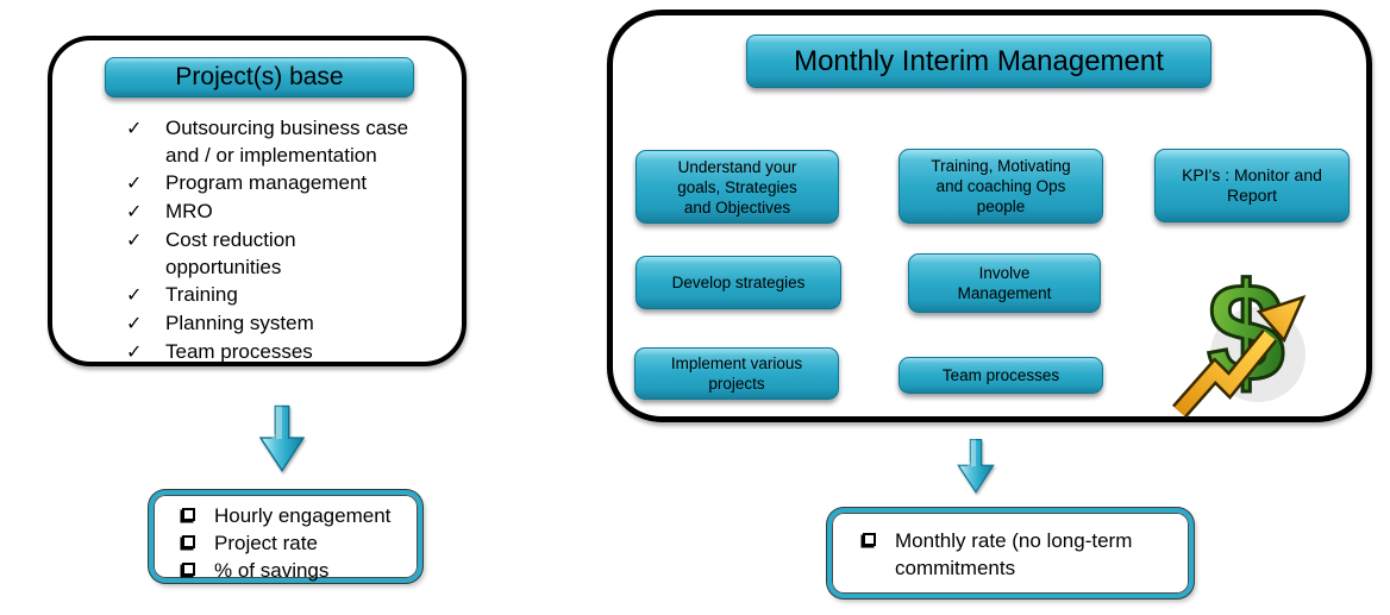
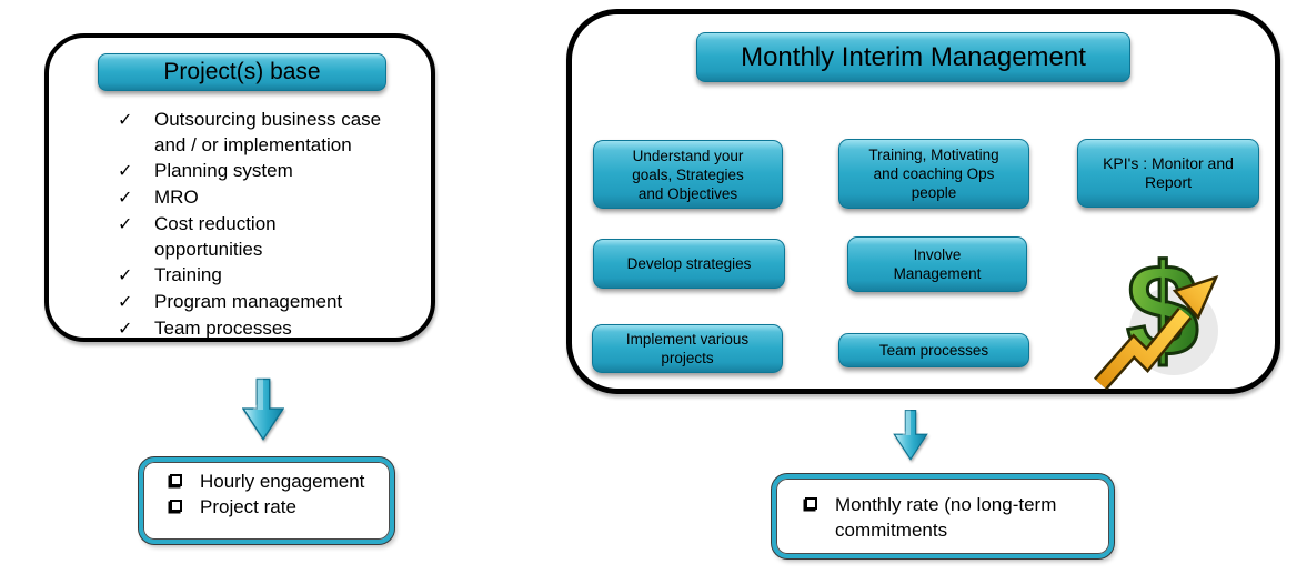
  Project(s) base
  ✓
  Outsourcing business case
  and / or implementation
  ✓
- Program management
+ Planning system
  ✓
  MRO
  ✓
  Cost reduction
  opportunities
  ✓
  Training
  ✓
- Planning system
+ Program management
  ✓
  Team processes
  Monthly Interim Management
  Understand your
  goals, Strategies
  and Objectives
  Training, Motivating
  and coaching Ops
  people
  KPI's : Monitor and
  Report
  Develop strategies
  Involve
  Management
  Implement various
  projects
  Team processes
  $
  Hourly engagement
  Project rate
- % of savings
  Monthly rate (no long-term
  commitments
